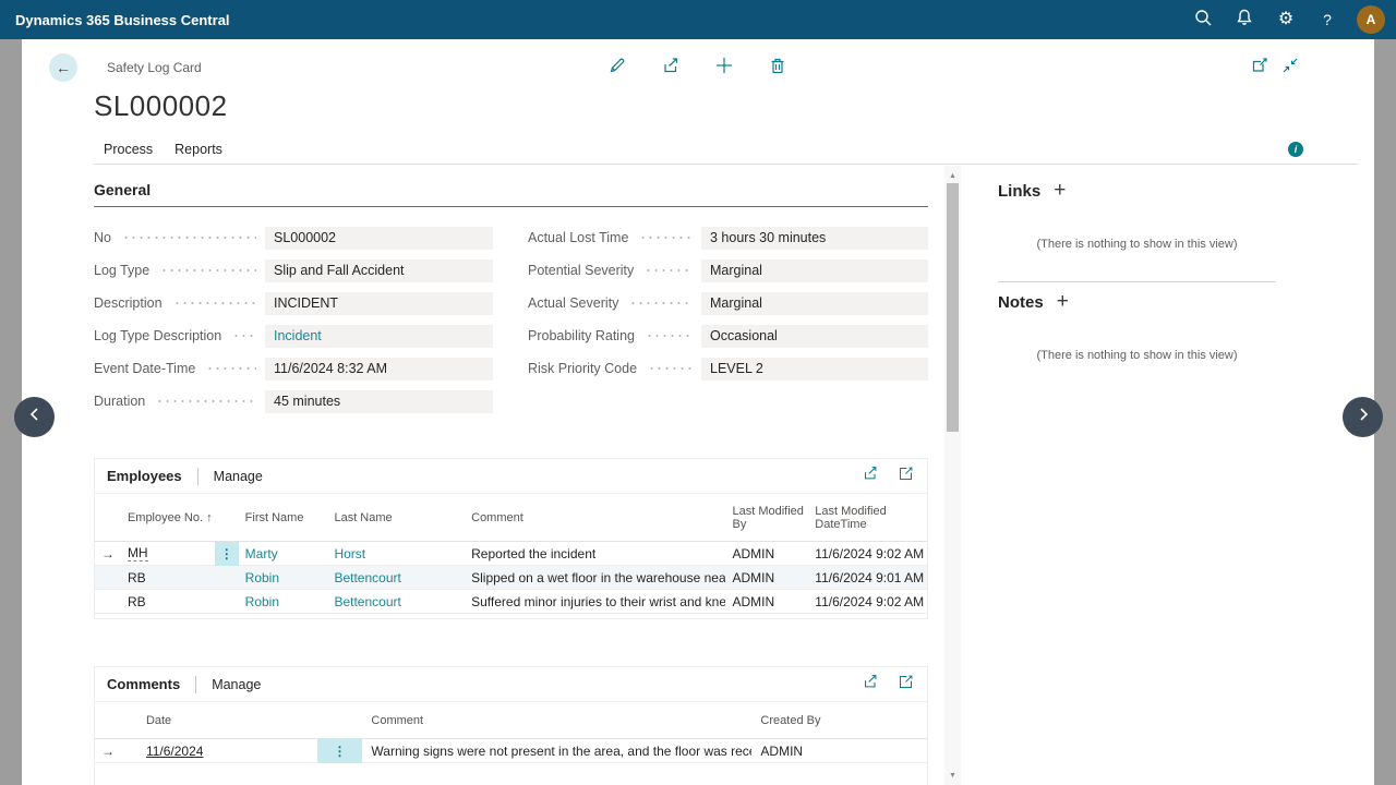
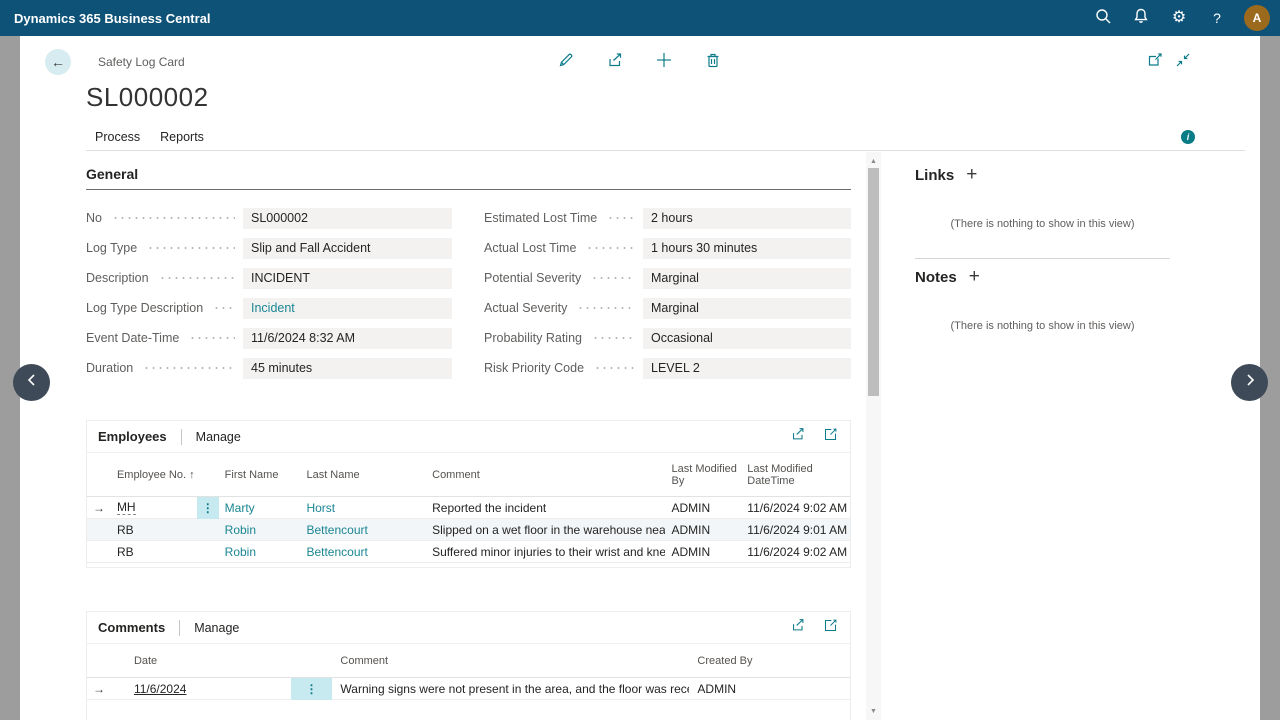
  Dynamics 365 Business Central
  ⚙
  ?
  A
  ←
  Safety Log Card
  SL000002
  Process
  Reports
  i
  General
  No
  SL000002
  Log Type
  Slip and Fall Accident
  Description
  INCIDENT
  Log Type Description
  Incident
  Event Date-Time
  11/6/2024 8:32 AM
  Duration
  45 minutes
+ Estimated Lost Time
+ 2 hours
  Actual Lost Time
- 3 hours 30 minutes
+ 1 hours 30 minutes
  Potential Severity
  Marginal
  Actual Severity
  Marginal
  Probability Rating
  Occasional
  Risk Priority Code
  LEVEL 2
  Employees
  Manage
  Employee No. ↑
  First Name
  Last Name
  Comment
  Last Modified By
  Last Modified DateTime
  →
  MH
  ⋮
  Marty
  Horst
  Reported the incident
  ADMIN
  11/6/2024 9:02 AM
  RB
  Robin
  Bettencourt
  Slipped on a wet floor in the warehouse nea
  ADMIN
  11/6/2024 9:01 AM
  RB
  Robin
  Bettencourt
  Suffered minor injuries to their wrist and kne
  ADMIN
  11/6/2024 9:02 AM
  Comments
  Manage
  Date
  Comment
  Created By
  →
  11/6/2024
  ⋮
  Warning signs were not present in the area, and the floor was rec
  ADMIN
  Links
  +
  (There is nothing to show in this view)
  Notes
  +
  (There is nothing to show in this view)
